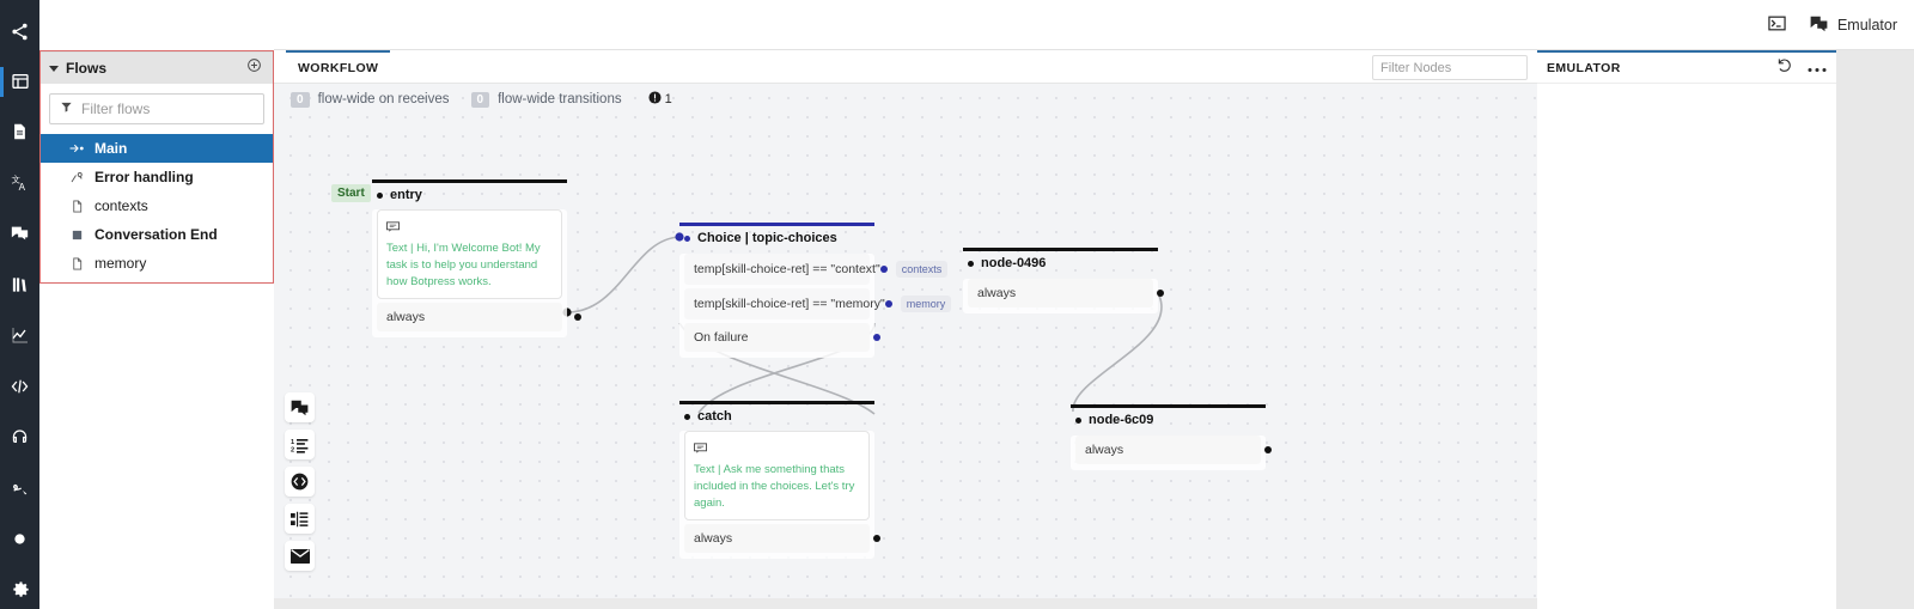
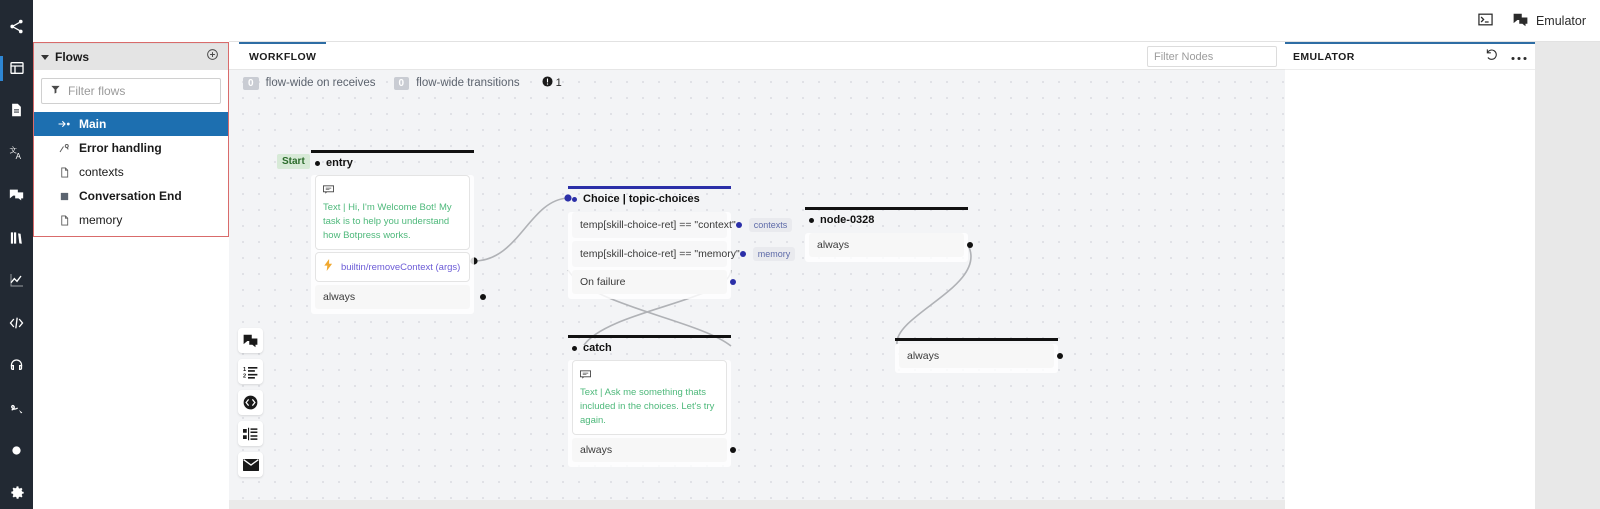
  文
  A
  Flows
  Filter flows
  Main
  Error handling
  contexts
  Conversation End
  memory
  Emulator
  WORKFLOW
  Filter Nodes
  EMULATOR
  0
  flow-wide on receives
  0
  flow-wide transitions
  1
  Start
  entry
  Text | Hi, I'm Welcome Bot! My task is to help you understand how Botpress works.
+ builtin/removeContext (args)
  always
  Choice | topic-choices
  temp[skill-choice-ret] == "context"
  contexts
  temp[skill-choice-ret] == "memory"
  memory
  On failure
- node-0496
+ node-0328
  always
  catch
  Text | Ask me something thats included in the choices. Let's try again.
  always
- node-6c09
  always
